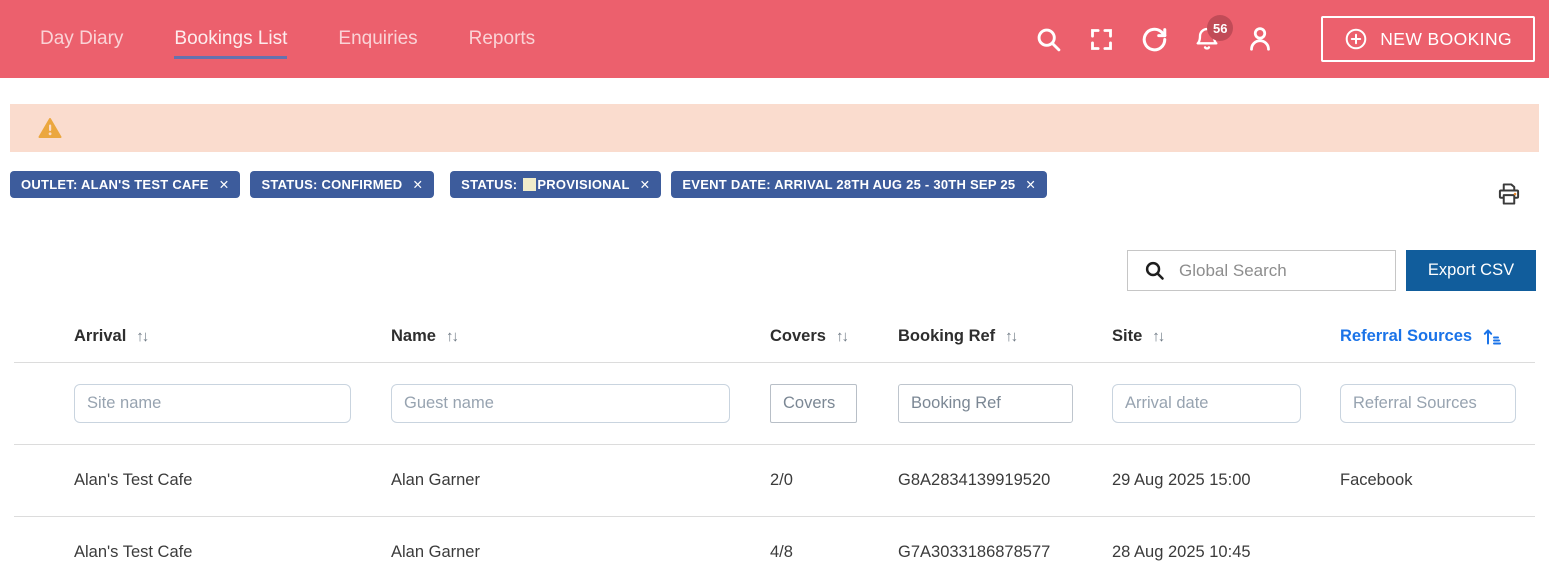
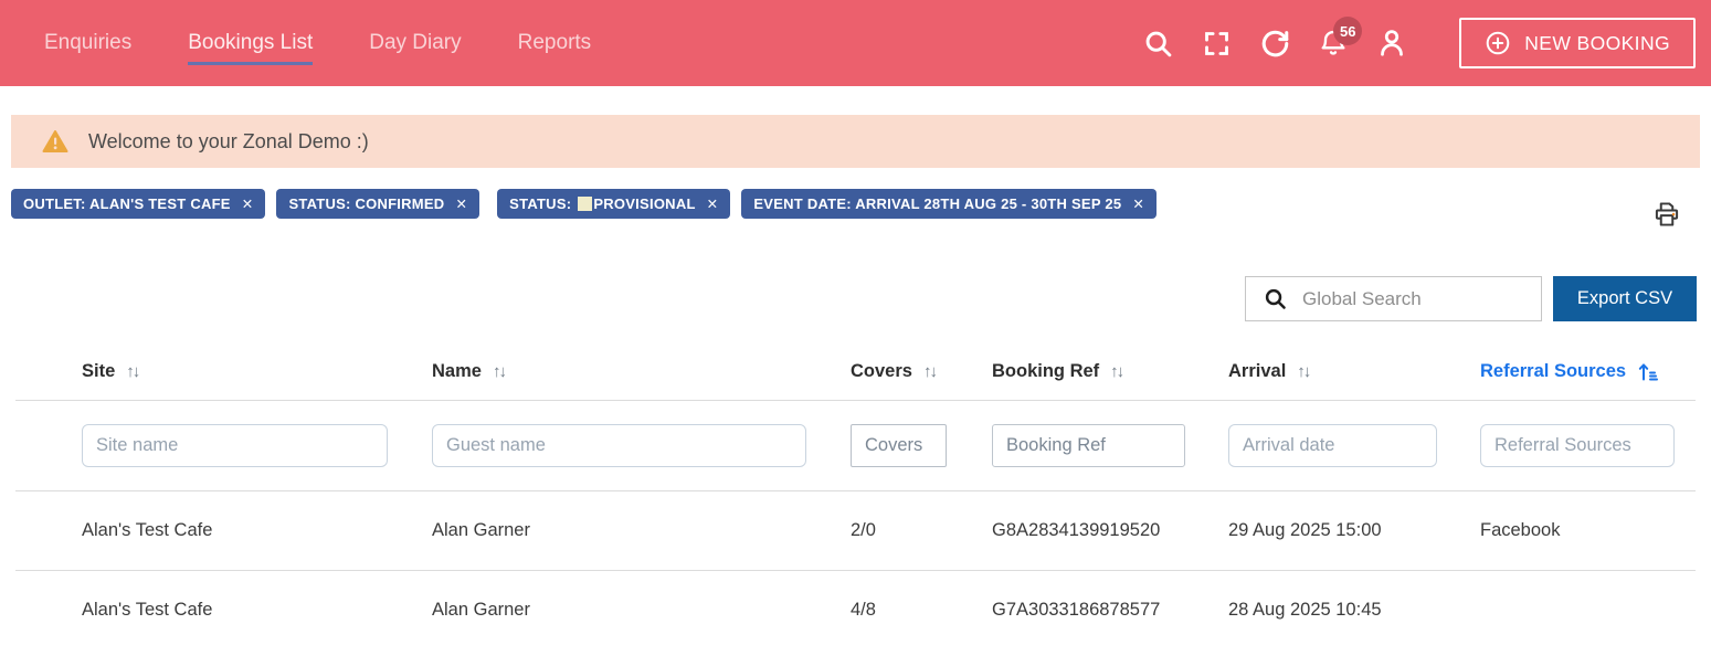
- Day Diary
+ Enquiries
  Bookings List
- Enquiries
+ Day Diary
  Reports
  56
  NEW BOOKING
+ Welcome to your Zonal Demo :)
  OUTLET: ALAN'S TEST CAFE
  ✕
  STATUS: CONFIRMED
  ✕
  STATUS:
  PROVISIONAL
  ✕
  EVENT DATE: ARRIVAL 28TH AUG 25 - 30TH SEP 25
  ✕
  Global Search
  Export CSV
- Arrival
+ Site
  ↑↓
  Name
  ↑↓
  Covers
  ↑↓
  Booking Ref
  ↑↓
- Site
+ Arrival
  ↑↓
  Referral Sources
  Site name
  Guest name
  Covers
  Booking Ref
  Arrival date
  Referral Sources
  Alan's Test Cafe
  Alan Garner
  2/0
  G8A2834139919520
  29 Aug 2025 15:00
  Facebook
  Alan's Test Cafe
  Alan Garner
  4/8
  G7A3033186878577
  28 Aug 2025 10:45
